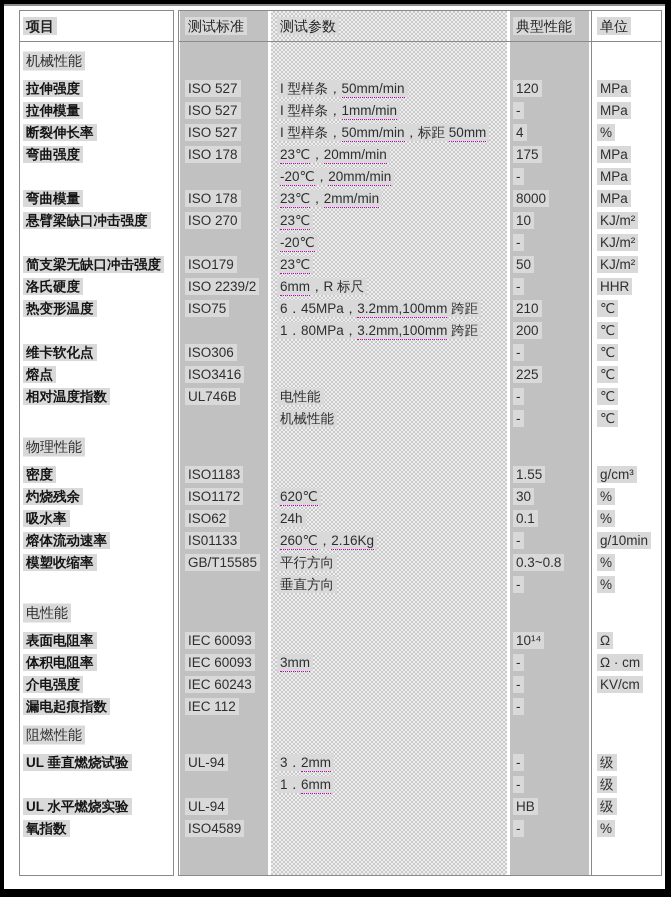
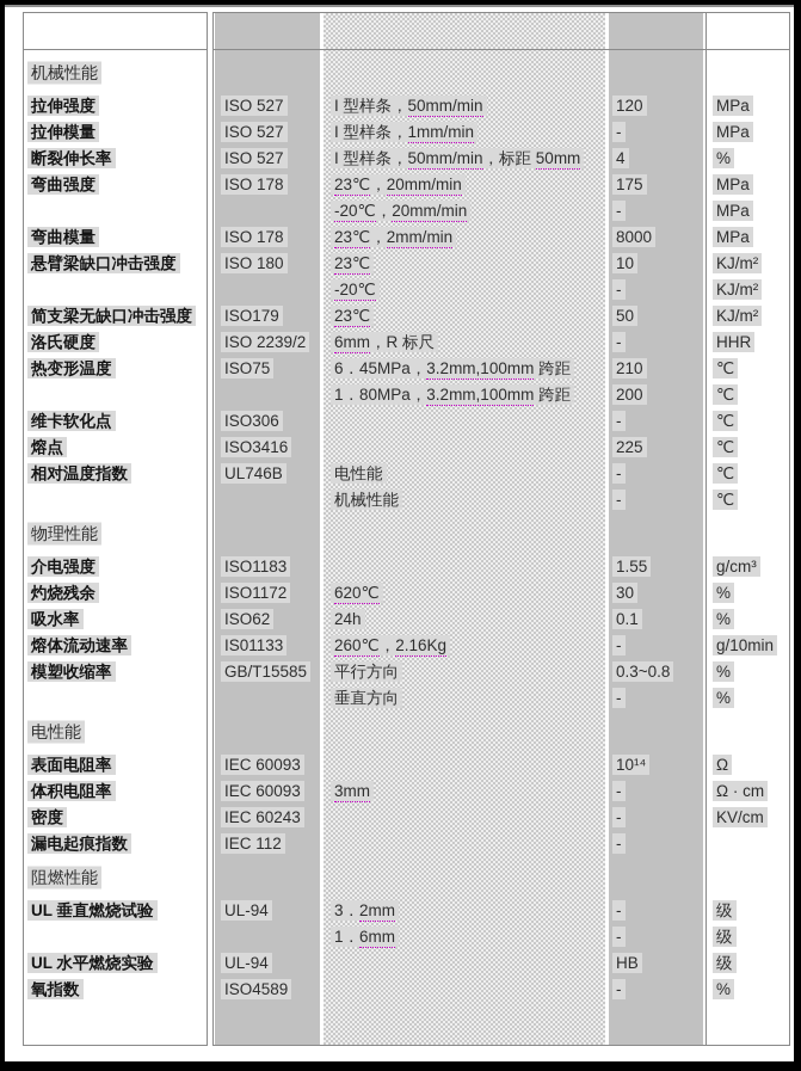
- 项目
- 测试标准
- 测试参数
- 典型性能
- 单位
  机械性能
  拉伸强度
  ISO 527
  I 型样条，50mm/min
  120
  MPa
  拉伸模量
  ISO 527
  I 型样条，1mm/min
  -
  MPa
  断裂伸长率
  ISO 527
  I 型样条，50mm/min，标距 50mm
  4
  %
  弯曲强度
  ISO 178
  23℃，20mm/min
  175
  MPa
  -20℃，20mm/min
  -
  MPa
  弯曲模量
  ISO 178
  23℃，2mm/min
  8000
  MPa
  悬臂梁缺口冲击强度
- ISO 270
+ ISO 180
  23℃
  10
  KJ/m²
  -20℃
  -
  KJ/m²
  简支梁无缺口冲击强度
  ISO179
  23℃
  50
  KJ/m²
  洛氏硬度
  ISO 2239/2
  6mm，R 标尺
  -
  HHR
  热变形温度
  ISO75
  6．45MPa，3.2mm,100mm 跨距
  210
  ℃
  1．80MPa，3.2mm,100mm 跨距
  200
  ℃
  维卡软化点
  ISO306
  -
  ℃
  熔点
  ISO3416
  225
  ℃
  相对温度指数
  UL746B
  电性能
  -
  ℃
  机械性能
  -
  ℃
  物理性能
- 密度
+ 介电强度
  ISO1183
  1.55
  g/cm³
  灼烧残余
  ISO1172
  620℃
  30
  %
  吸水率
  ISO62
  24h
  0.1
  %
  熔体流动速率
  IS01133
  260℃，2.16Kg
  -
  g/10min
  模塑收缩率
  GB/T15585
  平行方向
  0.3~0.8
  %
  垂直方向
  -
  %
  电性能
  表面电阻率
  IEC 60093
  10¹⁴
  Ω
  体积电阻率
  IEC 60093
  3mm
  -
  Ω · cm
- 介电强度
+ 密度
  IEC 60243
  -
  KV/cm
  漏电起痕指数
  IEC 112
  -
  阻燃性能
  UL 垂直燃烧试验
  UL-94
  3．2mm
  -
  级
  1．6mm
  -
  级
  UL 水平燃烧实验
  UL-94
  HB
  级
  氧指数
  ISO4589
  -
  %
